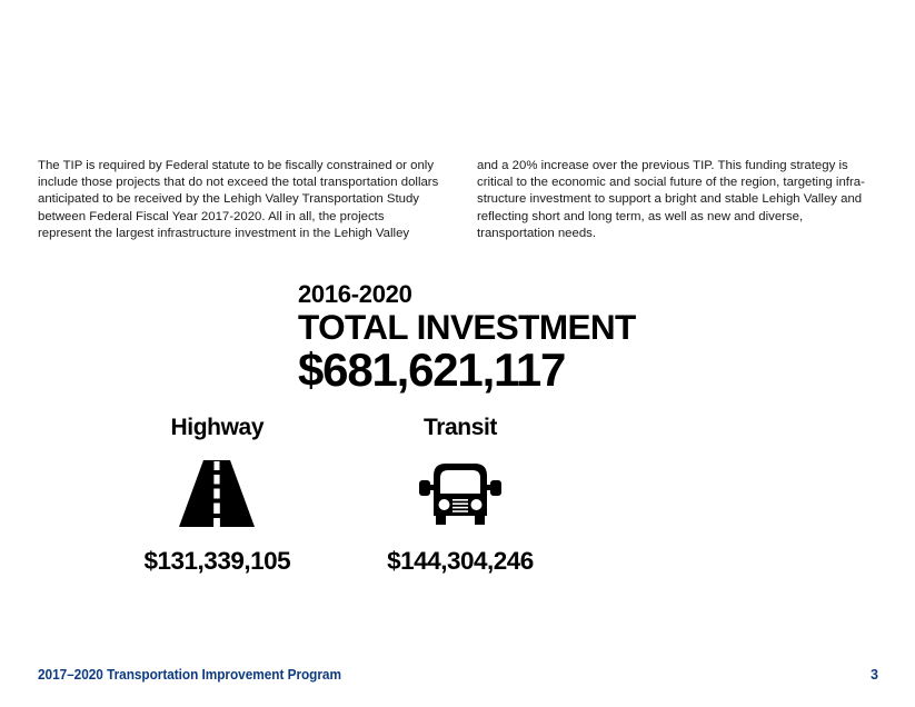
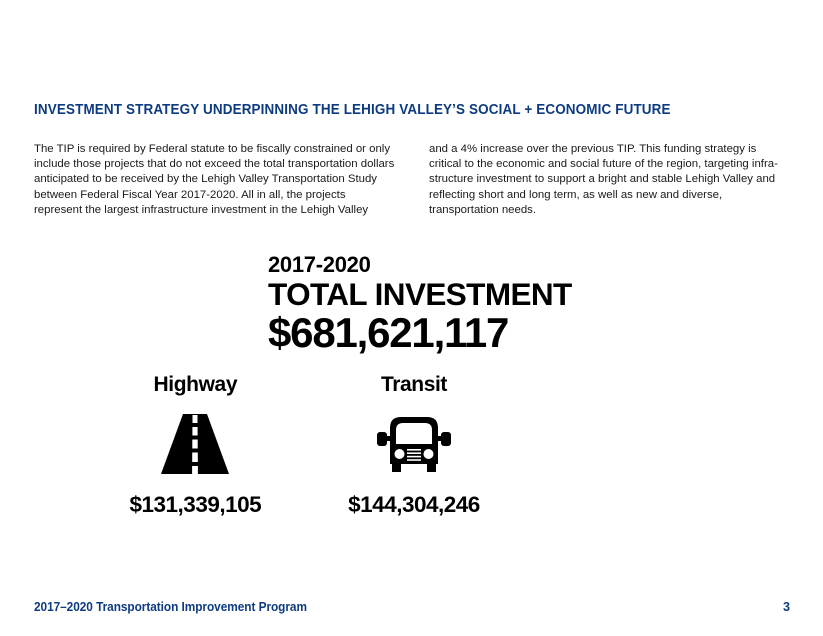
+ INVESTMENT STRATEGY UNDERPINNING THE LEHIGH VALLEY’S SOCIAL + ECONOMIC FUTURE
  The TIP is required by Federal statute to be fiscally constrained or only include those projects that do not exceed the total transportation dollars anticipated to be received by the Lehigh Valley Transportation Study between Federal Fiscal Year 2017-2020. All in all, the projects represent the largest infrastructure investment in the Lehigh Valley
- and a 20% increase over the previous TIP. This funding strategy is critical to the economic and social future of the region, targeting infra-structure investment to support a bright and stable Lehigh Valley and reflecting short and long term, as well as new and diverse, transportation needs.
+ and a 4% increase over the previous TIP. This funding strategy is critical to the economic and social future of the region, targeting infra-structure investment to support a bright and stable Lehigh Valley and reflecting short and long term, as well as new and diverse, transportation needs.
- 2016-2020
+ 2017-2020
  TOTAL INVESTMENT
  $681,621,117
  Highway
  $131,339,105
  Transit
  $144,304,246
  2017–2020 Transportation Improvement Program
  3
